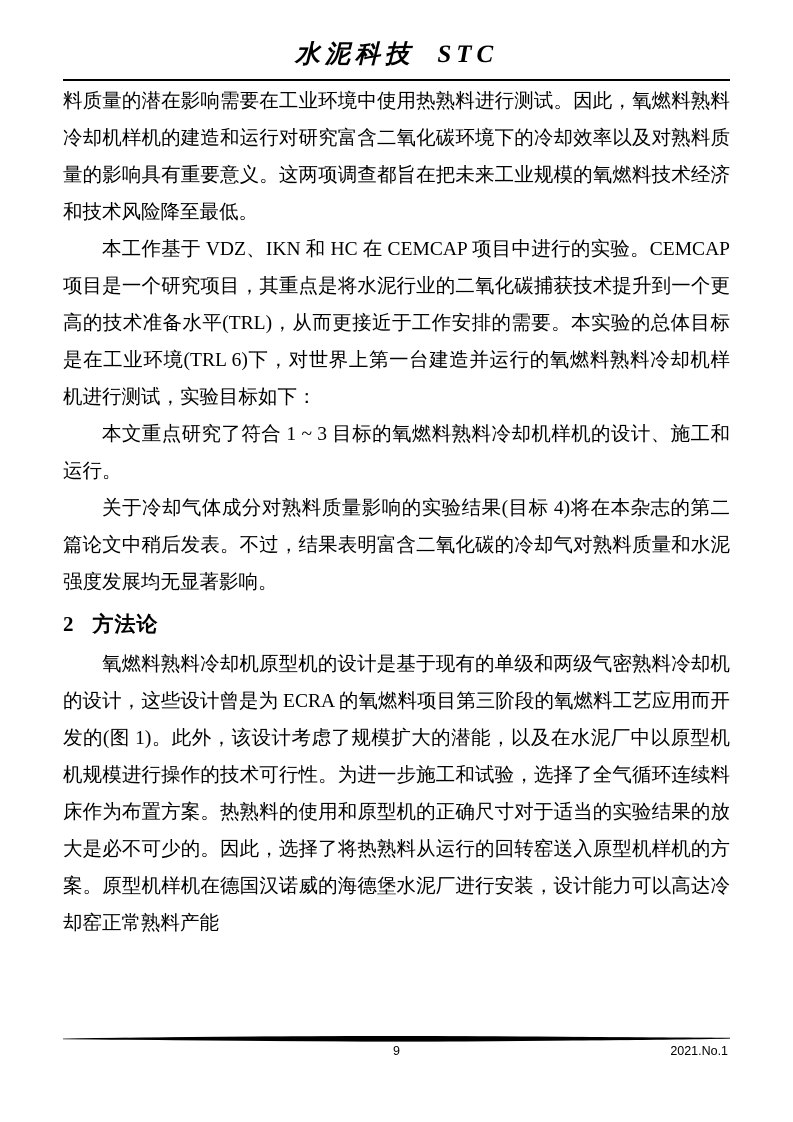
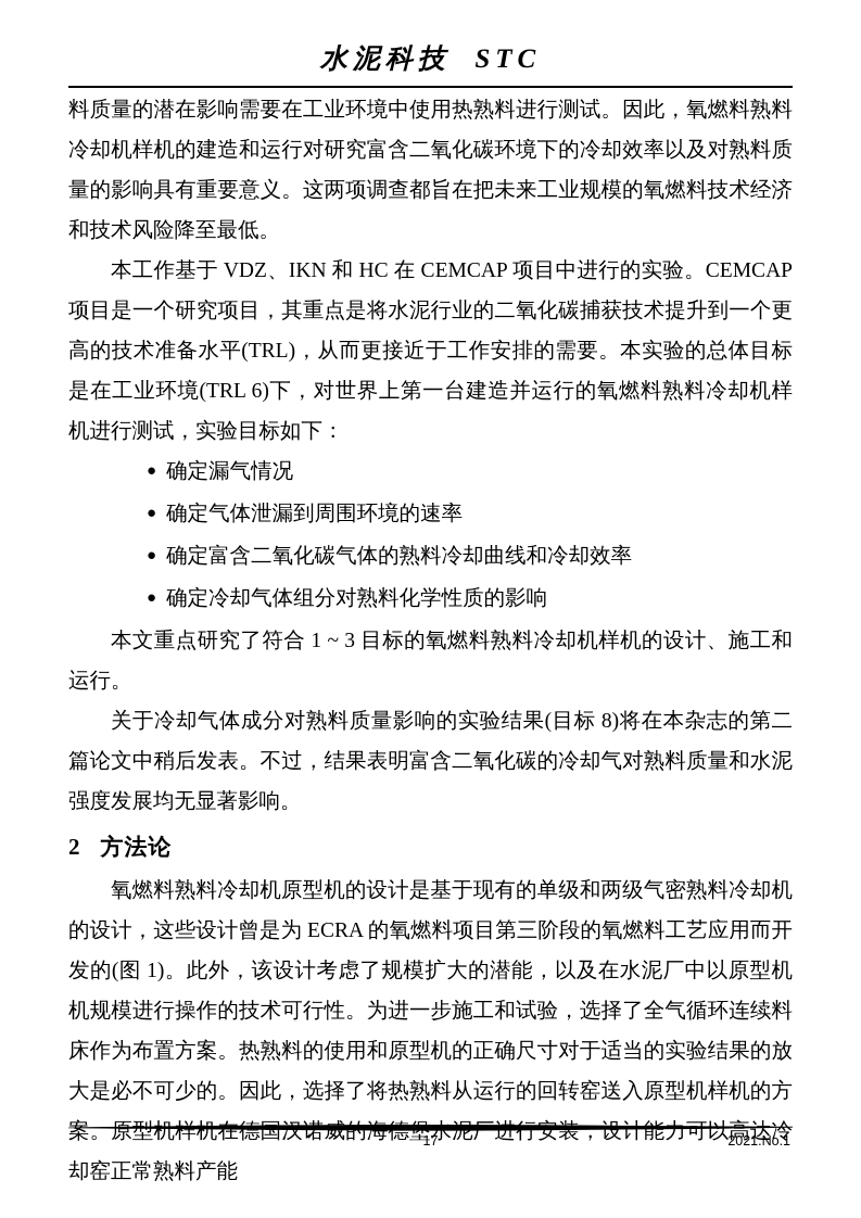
  水泥科技 STC
  料质量的潜在影响需要在工业环境中使用热熟料进行测试。因此，氧燃料熟料冷却机样机的建造和运行对研究富含二氧化碳环境下的冷却效率以及对熟料质量的影响具有重要意义。这两项调查都旨在把未来工业规模的氧燃料技术经济和技术风险降至最低。
  本工作基于 VDZ、IKN 和 HC 在 CEMCAP 项目中进行的实验。CEMCAP 项目是一个研究项目，其重点是将水泥行业的二氧化碳捕获技术提升到一个更高的技术准备水平(TRL)，从而更接近于工作安排的需要。本实验的总体目标是在工业环境(TRL 6)下，对世界上第一台建造并运行的氧燃料熟料冷却机样机进行测试，实验目标如下：
+ ● 确定漏气情况
+ ● 确定气体泄漏到周围环境的速率
+ ● 确定富含二氧化碳气体的熟料冷却曲线和冷却效率
+ ● 确定冷却气体组分对熟料化学性质的影响
  本文重点研究了符合 1 ~ 3 目标的氧燃料熟料冷却机样机的设计、施工和运行。
- 关于冷却气体成分对熟料质量影响的实验结果(目标 4)将在本杂志的第二篇论文中稍后发表。不过，结果表明富含二氧化碳的冷却气对熟料质量和水泥强度发展均无显著影响。
+ 关于冷却气体成分对熟料质量影响的实验结果(目标 8)将在本杂志的第二篇论文中稍后发表。不过，结果表明富含二氧化碳的冷却气对熟料质量和水泥强度发展均无显著影响。
  2 方法论
  氧燃料熟料冷却机原型机的设计是基于现有的单级和两级气密熟料冷却机的设计，这些设计曾是为 ECRA 的氧燃料项目第三阶段的氧燃料工艺应用而开发的(图 1)。此外，该设计考虑了规模扩大的潜能，以及在水泥厂中以原型机机规模进行操作的技术可行性。为进一步施工和试验，选择了全气循环连续料床作为布置方案。热熟料的使用和原型机的正确尺寸对于适当的实验结果的放大是必不可少的。因此，选择了将热熟料从运行的回转窑送入原型机样机的方案。原型机样机在德国汉诺威的海德堡水泥厂进行安装，设计能力可以高达冷却窑正常熟料产能
- 9
+ 17
  2021.No.1
